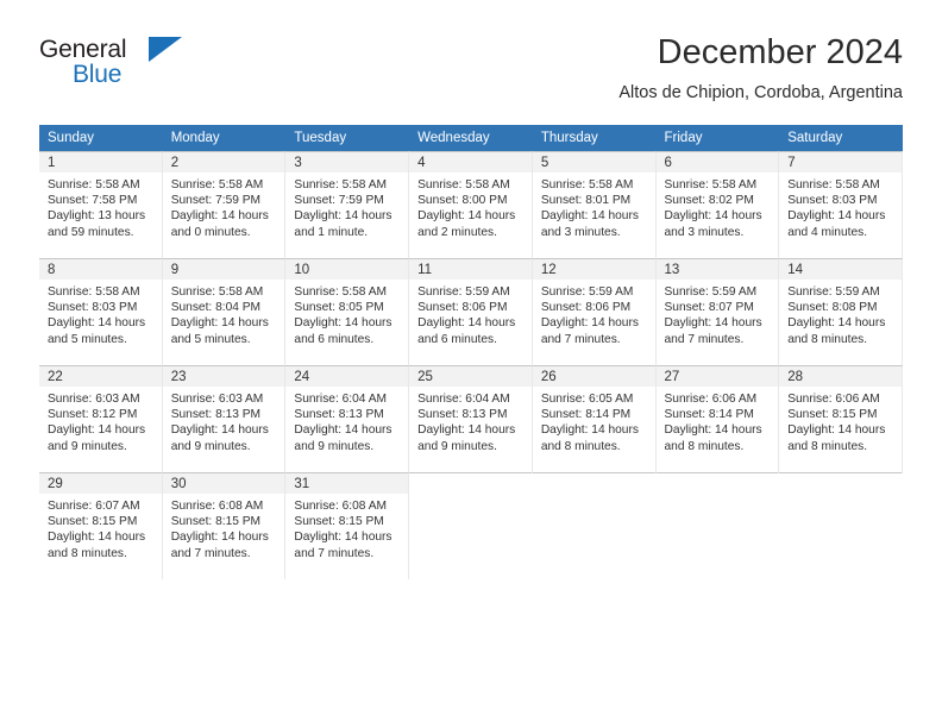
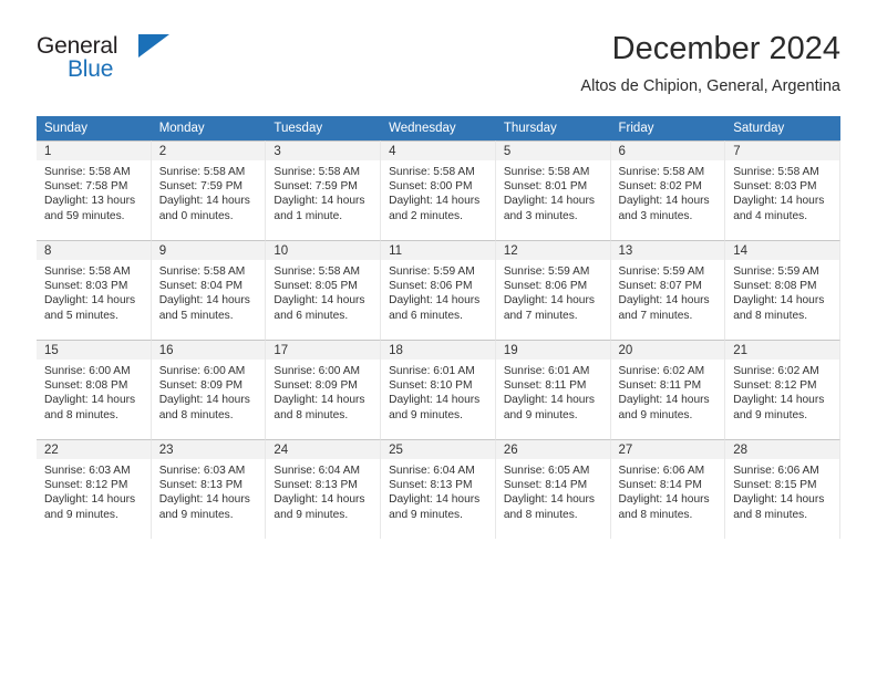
  General
  Blue
  December 2024
- Altos de Chipion, Cordoba, Argentina
+ Altos de Chipion, General, Argentina
  Sunday	Monday	Tuesday	Wednesday	Thursday	Friday	Saturday
  1Sunrise: 5:58 AMSunset: 7:58 PMDaylight: 13 hoursand 59 minutes.	2Sunrise: 5:58 AMSunset: 7:59 PMDaylight: 14 hoursand 0 minutes.	3Sunrise: 5:58 AMSunset: 7:59 PMDaylight: 14 hoursand 1 minute.	4Sunrise: 5:58 AMSunset: 8:00 PMDaylight: 14 hoursand 2 minutes.	5Sunrise: 5:58 AMSunset: 8:01 PMDaylight: 14 hoursand 3 minutes.	6Sunrise: 5:58 AMSunset: 8:02 PMDaylight: 14 hoursand 3 minutes.	7Sunrise: 5:58 AMSunset: 8:03 PMDaylight: 14 hoursand 4 minutes.
  8Sunrise: 5:58 AMSunset: 8:03 PMDaylight: 14 hoursand 5 minutes.	9Sunrise: 5:58 AMSunset: 8:04 PMDaylight: 14 hoursand 5 minutes.	10Sunrise: 5:58 AMSunset: 8:05 PMDaylight: 14 hoursand 6 minutes.	11Sunrise: 5:59 AMSunset: 8:06 PMDaylight: 14 hoursand 6 minutes.	12Sunrise: 5:59 AMSunset: 8:06 PMDaylight: 14 hoursand 7 minutes.	13Sunrise: 5:59 AMSunset: 8:07 PMDaylight: 14 hoursand 7 minutes.	14Sunrise: 5:59 AMSunset: 8:08 PMDaylight: 14 hoursand 8 minutes.
+ 15Sunrise: 6:00 AMSunset: 8:08 PMDaylight: 14 hoursand 8 minutes.	16Sunrise: 6:00 AMSunset: 8:09 PMDaylight: 14 hoursand 8 minutes.	17Sunrise: 6:00 AMSunset: 8:09 PMDaylight: 14 hoursand 8 minutes.	18Sunrise: 6:01 AMSunset: 8:10 PMDaylight: 14 hoursand 9 minutes.	19Sunrise: 6:01 AMSunset: 8:11 PMDaylight: 14 hoursand 9 minutes.	20Sunrise: 6:02 AMSunset: 8:11 PMDaylight: 14 hoursand 9 minutes.	21Sunrise: 6:02 AMSunset: 8:12 PMDaylight: 14 hoursand 9 minutes.
  22Sunrise: 6:03 AMSunset: 8:12 PMDaylight: 14 hoursand 9 minutes.	23Sunrise: 6:03 AMSunset: 8:13 PMDaylight: 14 hoursand 9 minutes.	24Sunrise: 6:04 AMSunset: 8:13 PMDaylight: 14 hoursand 9 minutes.	25Sunrise: 6:04 AMSunset: 8:13 PMDaylight: 14 hoursand 9 minutes.	26Sunrise: 6:05 AMSunset: 8:14 PMDaylight: 14 hoursand 8 minutes.	27Sunrise: 6:06 AMSunset: 8:14 PMDaylight: 14 hoursand 8 minutes.	28Sunrise: 6:06 AMSunset: 8:15 PMDaylight: 14 hoursand 8 minutes.
- 29Sunrise: 6:07 AMSunset: 8:15 PMDaylight: 14 hoursand 8 minutes.	30Sunrise: 6:08 AMSunset: 8:15 PMDaylight: 14 hoursand 7 minutes.	31Sunrise: 6:08 AMSunset: 8:15 PMDaylight: 14 hoursand 7 minutes.
